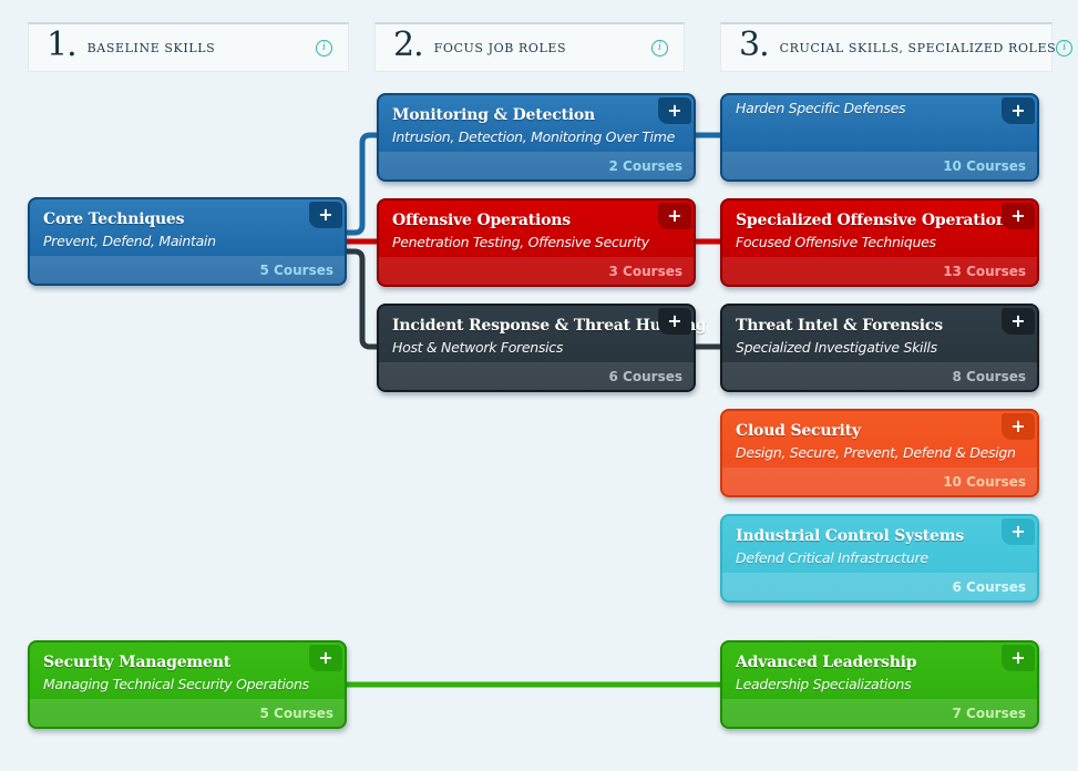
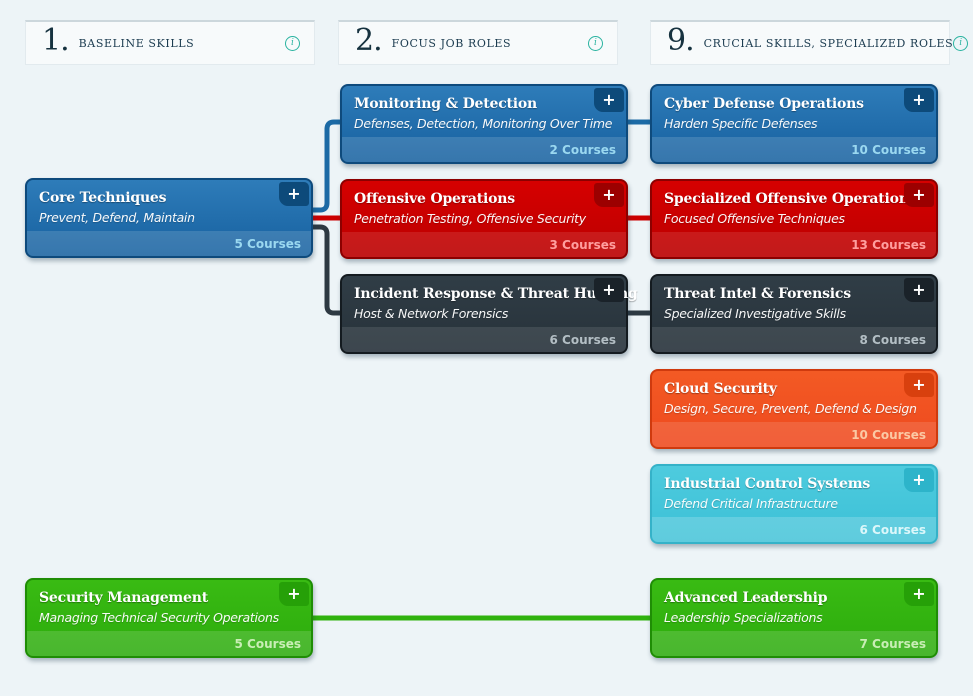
  1.
  BASELINE SKILLS
  i
  2.
  FOCUS JOB ROLES
  i
- 3.
+ 9.
  CRUCIAL SKILLS, SPECIALIZED ROLES
  i
  Core Techniques
  Prevent, Defend, Maintain
  +
  5 Courses
  Security Management
  Managing Technical Security Operations
  +
  5 Courses
  Monitoring & Detection
- Intrusion, Detection, Monitoring Over Time
+ Defenses, Detection, Monitoring Over Time
  +
  2 Courses
  Offensive Operations
  Penetration Testing, Offensive Security
  +
  3 Courses
  Incident Response & Threat Hug
  Host & Network Forensics
  +
  6 Courses
+ Cyber Defense Operations
  Harden Specific Defenses
  +
  10 Courses
  Specialized Offensive Operatio
  Focused Offensive Techniques
  +
  13 Courses
  Threat Intel & Forensics
  Specialized Investigative Skills
  +
  8 Courses
  Cloud Security
  Design, Secure, Prevent, Defend & Design
  +
  10 Courses
  Industrial Control Systems
  Defend Critical Infrastructure
  +
  6 Courses
  Advanced Leadership
  Leadership Specializations
  +
  7 Courses
